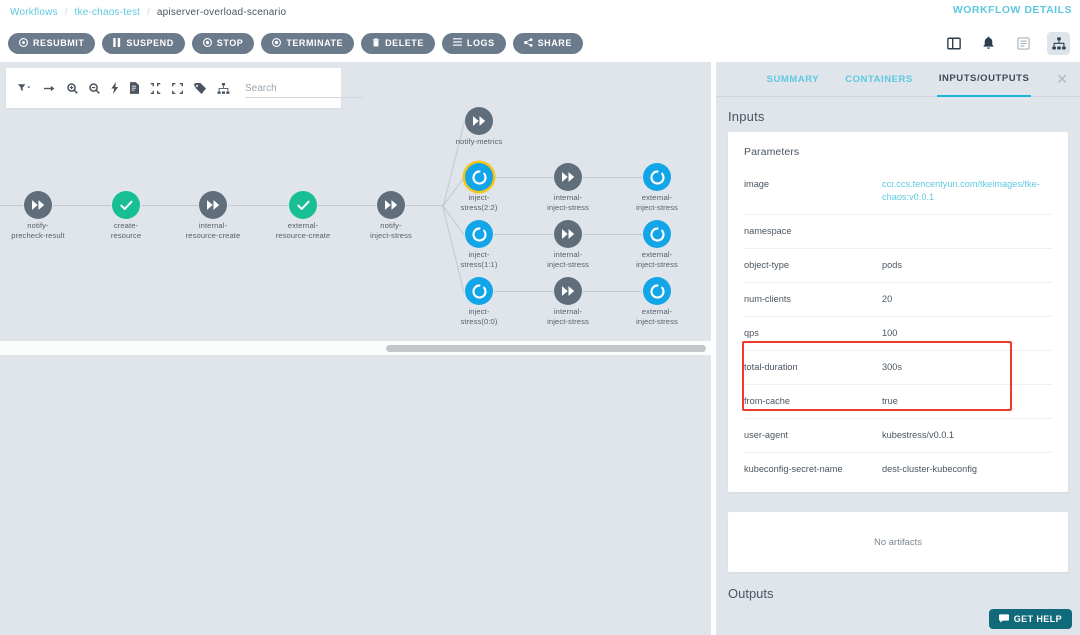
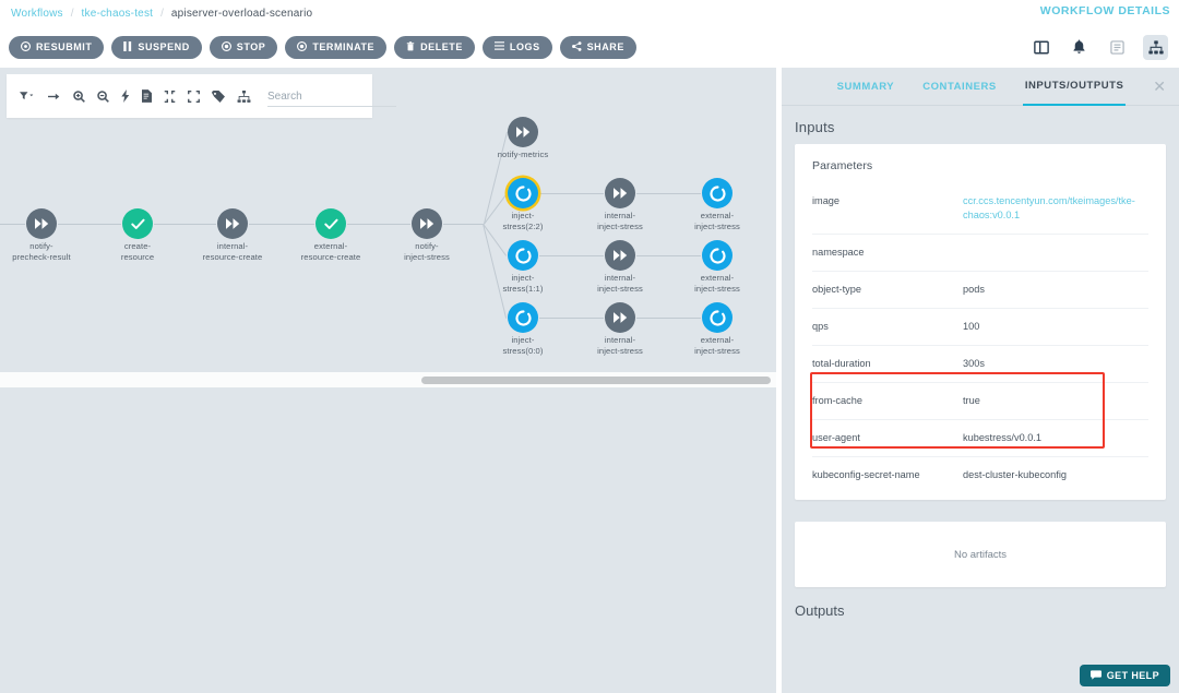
  Workflows
  /
  tke-chaos-test
  /
  apiserver-overload-scenario
  WORKFLOW DETAILS
  RESUBMIT
  SUSPEND
  STOP
  TERMINATE
  DELETE
  LOGS
  SHARE
  notify-
  precheck-result
  create-
  resource
  internal-
  resource-create
  external-
  resource-create
  notify-
  inject-stress
  notify-metrics
  inject-
  stress(2:2)
  internal-
  inject-stress
  external-
  inject-stress
  inject-
  stress(1:1)
  internal-
  inject-stress
  external-
  inject-stress
  inject-
  stress(0:0)
  internal-
  inject-stress
  external-
  inject-stress
  Search
  SUMMARY
  CONTAINERS
  INPUTS/OUTPUTS
  ✕
  Inputs
  Parameters
  image
  ccr.ccs.tencentyun.com/tkeimages/tke-chaos:v0.0.1
  namespace
  object-type
  pods
- num-clients
- 20
  qps
  100
  total-duration
  300s
  from-cache
  true
  user-agent
  kubestress/v0.0.1
  kubeconfig-secret-name
  dest-cluster-kubeconfig
  No artifacts
  Outputs
  GET HELP
